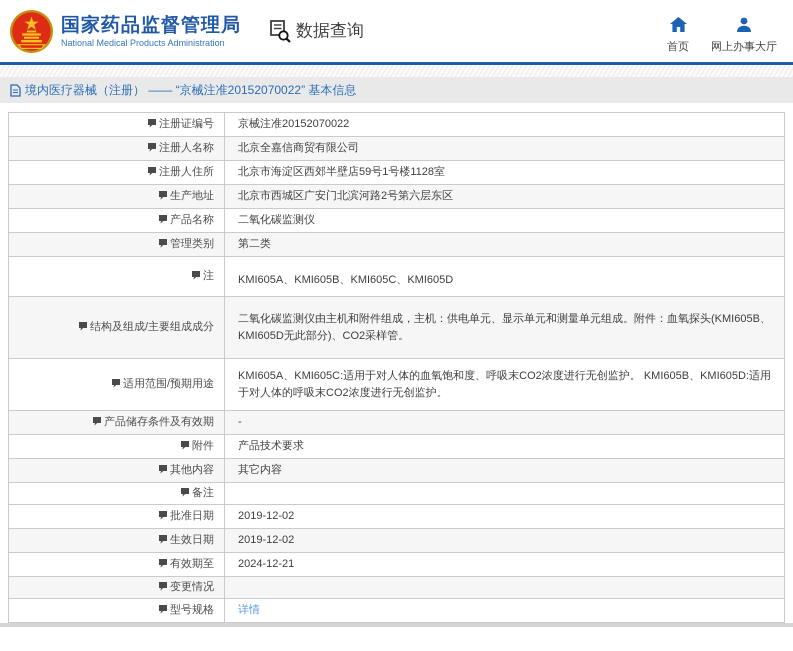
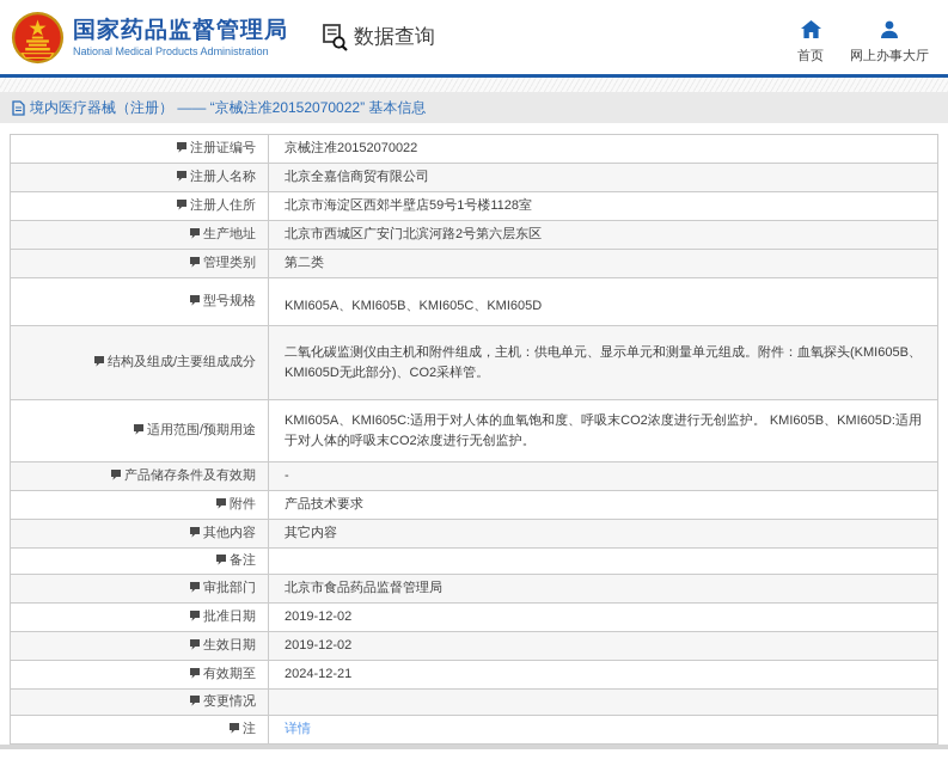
  国家药品监督管理局
  National Medical Products Administration
  数据查询
  首页
  网上办事大厅
  境内医疗器械（注册） —— “京械注准20152070022” 基本信息
  注册证编号	京械注准20152070022
  注册人名称	北京全嘉信商贸有限公司
  注册人住所	北京市海淀区西郊半壁店59号1号楼1128室
  生产地址	北京市西城区广安门北滨河路2号第六层东区
- 产品名称	二氧化碳监测仪
  管理类别	第二类
- 注	KMI605A、KMI605B、KMI605C、KMI605D
+ 型号规格	KMI605A、KMI605B、KMI605C、KMI605D
  结构及组成/主要组成成分	二氧化碳监测仪由主机和附件组成，主机：供电单元、显示单元和测量单元组成。附件：血氧探头(KMI605B、KMI605D无此部分)、CO2采样管。
  适用范围/预期用途	KMI605A、KMI605C:适用于对人体的血氧饱和度、呼吸末CO2浓度进行无创监护。 KMI605B、KMI605D:适用于对人体的呼吸末CO2浓度进行无创监护。
  产品储存条件及有效期	-
  附件	产品技术要求
  其他内容	其它内容
  备注
+ 审批部门	北京市食品药品监督管理局
  批准日期	2019-12-02
  生效日期	2019-12-02
  有效期至	2024-12-21
  变更情况
- 型号规格	详情
+ 注	详情
